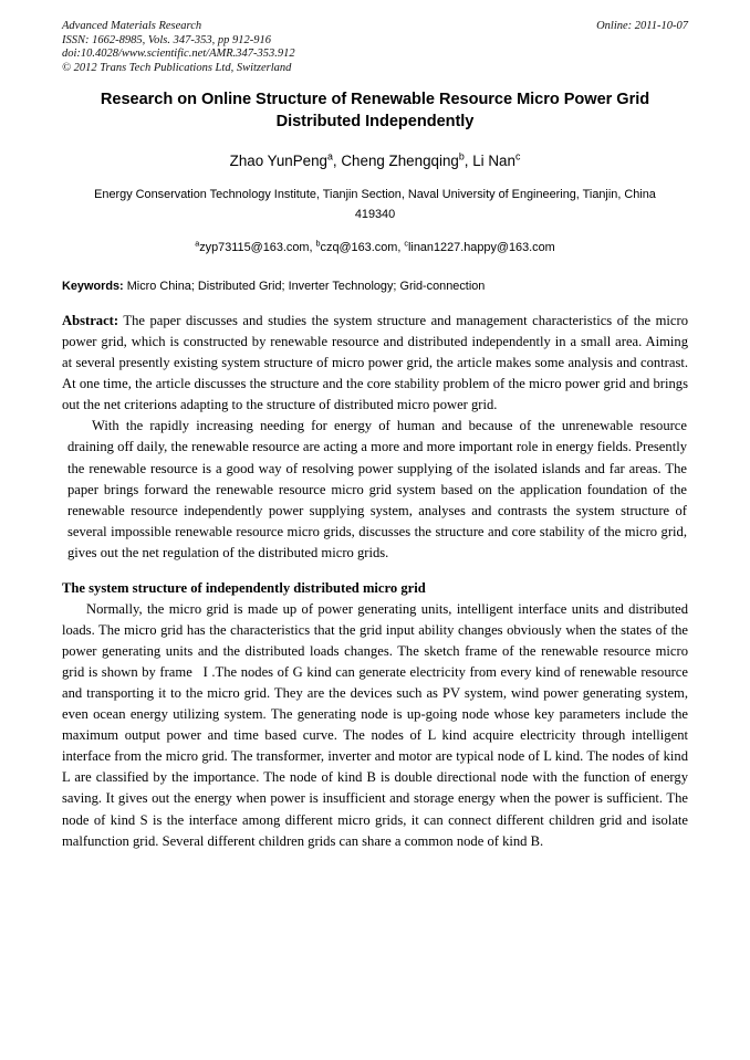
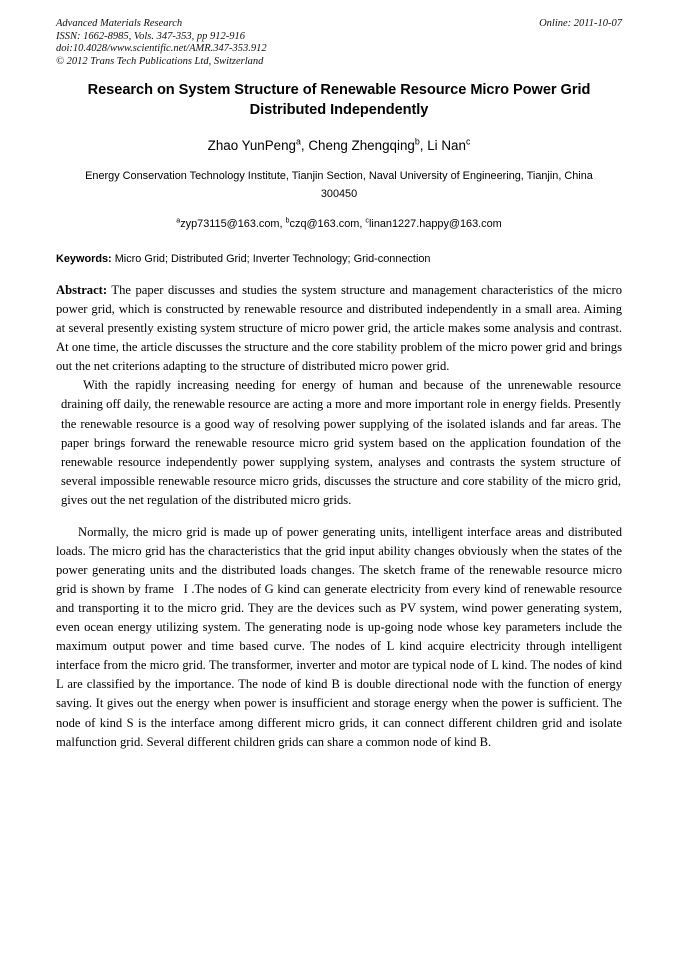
  Advanced Materials Research
  ISSN: 1662-8985, Vols. 347-353, pp 912-916
  doi:10.4028/www.scientific.net/AMR.347-353.912
  © 2012 Trans Tech Publications Ltd, Switzerland
  Online: 2011-10-07
- Research on Online Structure of Renewable Resource Micro Power Grid Distributed Independently
+ Research on System Structure of Renewable Resource Micro Power Grid Distributed Independently
  Zhao YunPenga, Cheng Zhengqingb, Li Nanc
- Energy Conservation Technology Institute, Tianjin Section, Naval University of Engineering, Tianjin, China 419340
+ Energy Conservation Technology Institute, Tianjin Section, Naval University of Engineering, Tianjin, China 300450
  azyp73115@163.com, bczq@163.com, clinan1227.happy@163.com
- Keywords: Micro China; Distributed Grid; Inverter Technology; Grid-connection
+ Keywords: Micro Grid; Distributed Grid; Inverter Technology; Grid-connection
  Abstract: The paper discusses and studies the system structure and management characteristics of the micro power grid, which is constructed by renewable resource and distributed independently in a small area. Aiming at several presently existing system structure of micro power grid, the article makes some analysis and contrast. At one time, the article discusses the structure and the core stability problem of the micro power grid and brings out the net criterions adapting to the structure of distributed micro power grid.
  With the rapidly increasing needing for energy of human and because of the unrenewable resource draining off daily, the renewable resource are acting a more and more important role in energy fields. Presently the renewable resource is a good way of resolving power supplying of the isolated islands and far areas. The paper brings forward the renewable resource micro grid system based on the application foundation of the renewable resource independently power supplying system, analyses and contrasts the system structure of several impossible renewable resource micro grids, discusses the structure and core stability of the micro grid, gives out the net regulation of the distributed micro grids.
- The system structure of independently distributed micro grid
- Normally, the micro grid is made up of power generating units, intelligent interface units and distributed loads. The micro grid has the characteristics that the grid input ability changes obviously when the states of the power generating units and the distributed loads changes. The sketch frame of the renewable resource micro grid is shown by frame I .The nodes of G kind can generate electricity from every kind of renewable resource and transporting it to the micro grid. They are the devices such as PV system, wind power generating system, even ocean energy utilizing system. The generating node is up-going node whose key parameters include the maximum output power and time based curve. The nodes of L kind acquire electricity through intelligent interface from the micro grid. The transformer, inverter and motor are typical node of L kind. The nodes of kind L are classified by the importance. The node of kind B is double directional node with the function of energy saving. It gives out the energy when power is insufficient and storage energy when the power is sufficient. The node of kind S is the interface among different micro grids, it can connect different children grid and isolate malfunction grid. Several different children grids can share a common node of kind B.
+ Normally, the micro grid is made up of power generating units, intelligent interface areas and distributed loads. The micro grid has the characteristics that the grid input ability changes obviously when the states of the power generating units and the distributed loads changes. The sketch frame of the renewable resource micro grid is shown by frame I .The nodes of G kind can generate electricity from every kind of renewable resource and transporting it to the micro grid. They are the devices such as PV system, wind power generating system, even ocean energy utilizing system. The generating node is up-going node whose key parameters include the maximum output power and time based curve. The nodes of L kind acquire electricity through intelligent interface from the micro grid. The transformer, inverter and motor are typical node of L kind. The nodes of kind L are classified by the importance. The node of kind B is double directional node with the function of energy saving. It gives out the energy when power is insufficient and storage energy when the power is sufficient. The node of kind S is the interface among different micro grids, it can connect different children grid and isolate malfunction grid. Several different children grids can share a common node of kind B.
